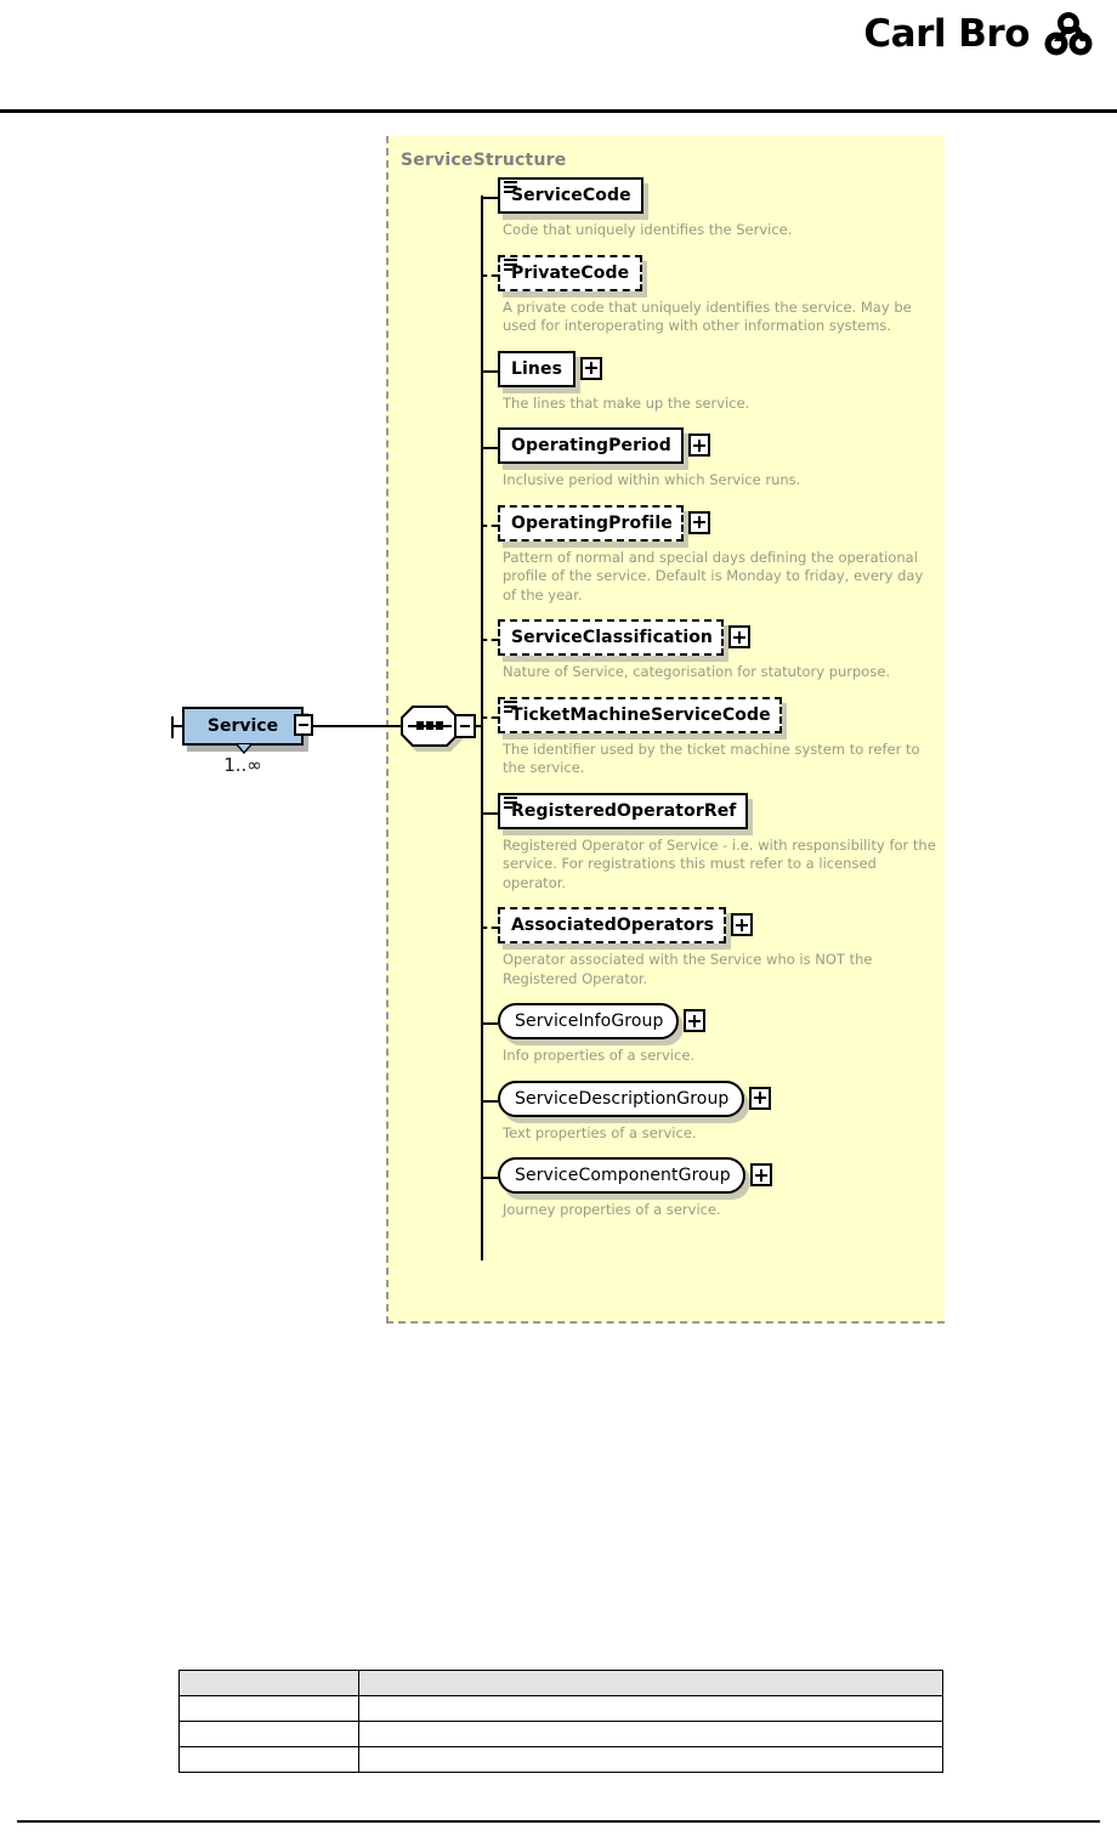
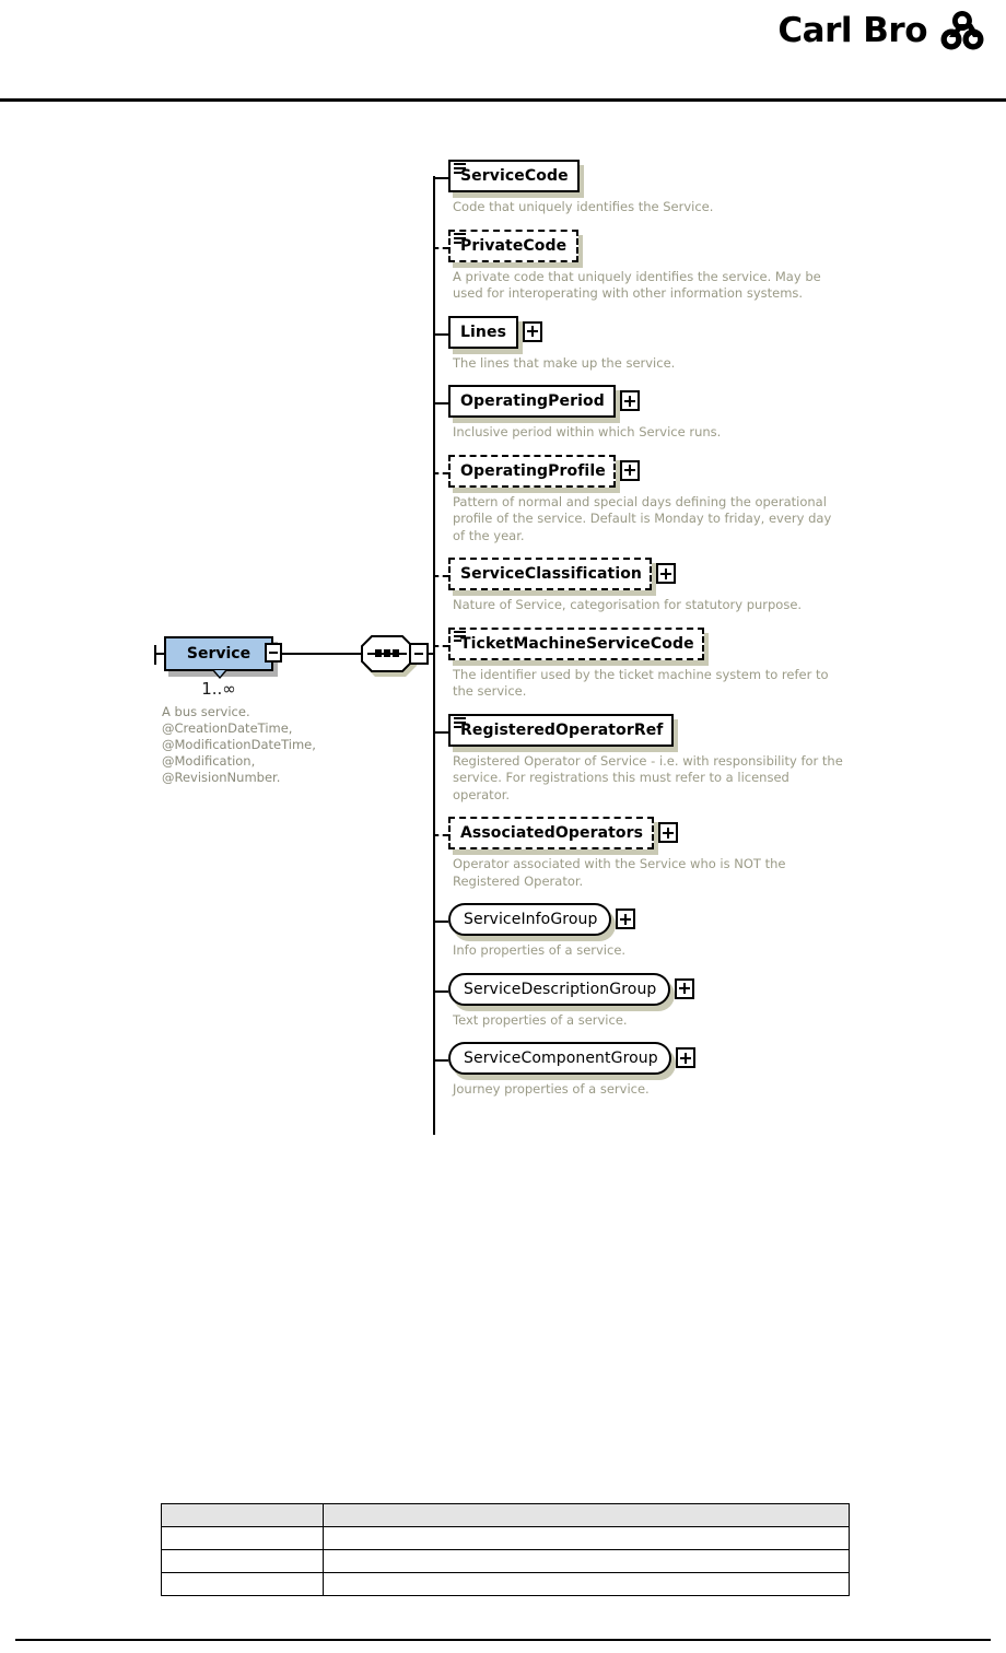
  Carl Bro
- ServiceStructure
  Service
  1..∞
+ A bus service. @CreationDateTime, @ModificationDateTime, @Modification, @RevisionNumber.
  ServiceCode
  Code that uniquely identifies the Service.
  PrivateCode
  A private code that uniquely identifies the service. May be used for interoperating with other information systems.
  Lines
  The lines that make up the service.
  OperatingPeriod
  Inclusive period within which Service runs.
  OperatingProfile
  Pattern of normal and special days defining the operational profile of the service. Default is Monday to friday, every day of the year.
  ServiceClassification
  Nature of Service, categorisation for statutory purpose.
  TicketMachineServiceCode
  The identifier used by the ticket machine system to refer to the service.
  RegisteredOperatorRef
  Registered Operator of Service - i.e. with responsibility for the service. For registrations this must refer to a licensed operator.
  AssociatedOperators
  Operator associated with the Service who is NOT the Registered Operator.
  ServiceInfoGroup
  Info properties of a service.
  ServiceDescriptionGroup
  Text properties of a service.
  ServiceComponentGroup
  Journey properties of a service.
